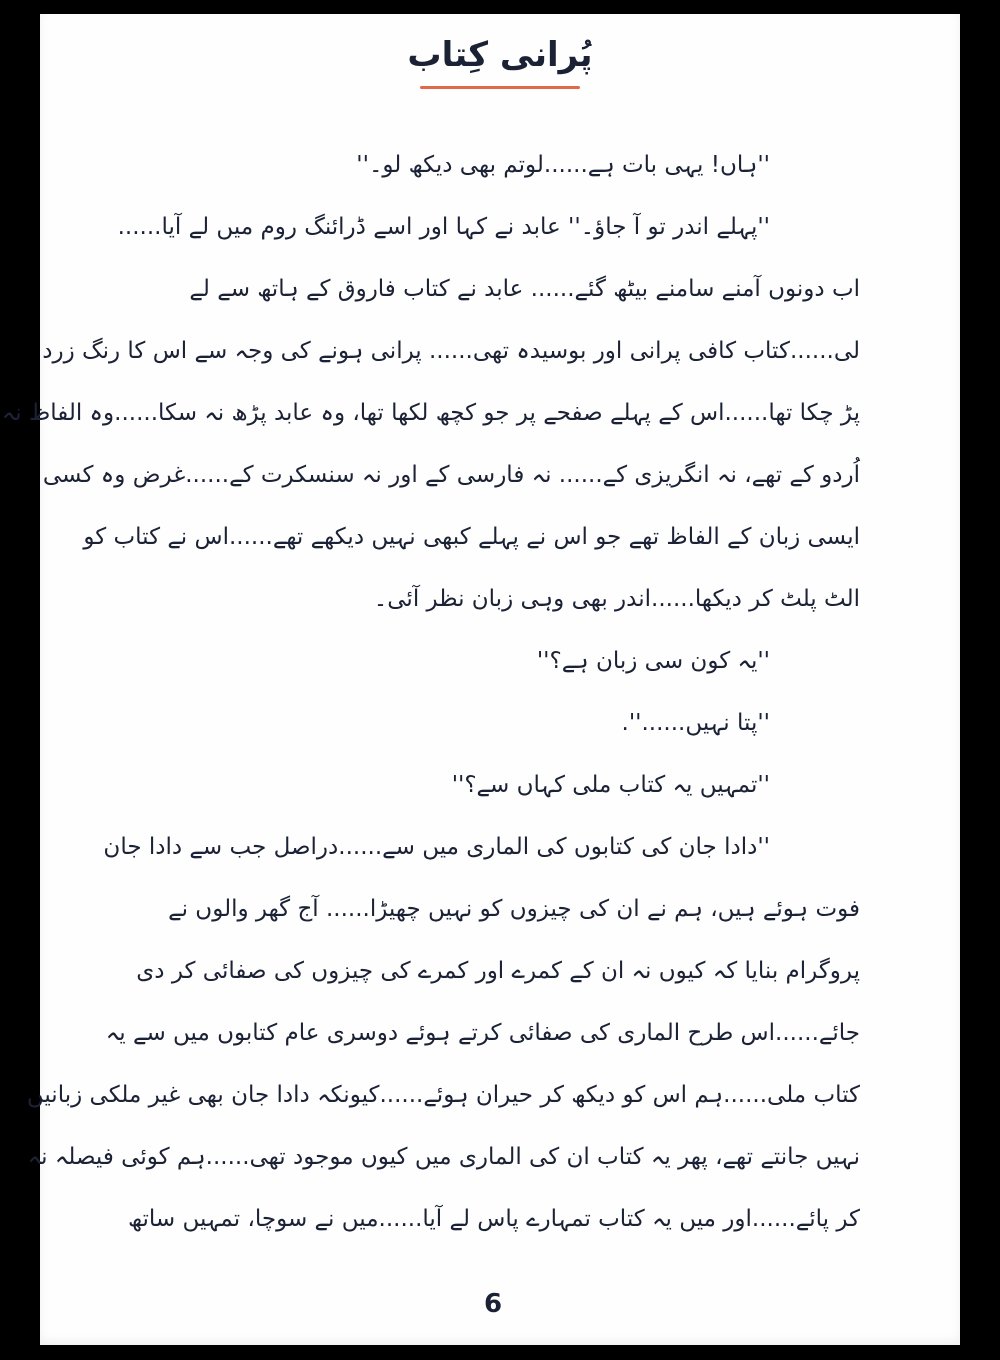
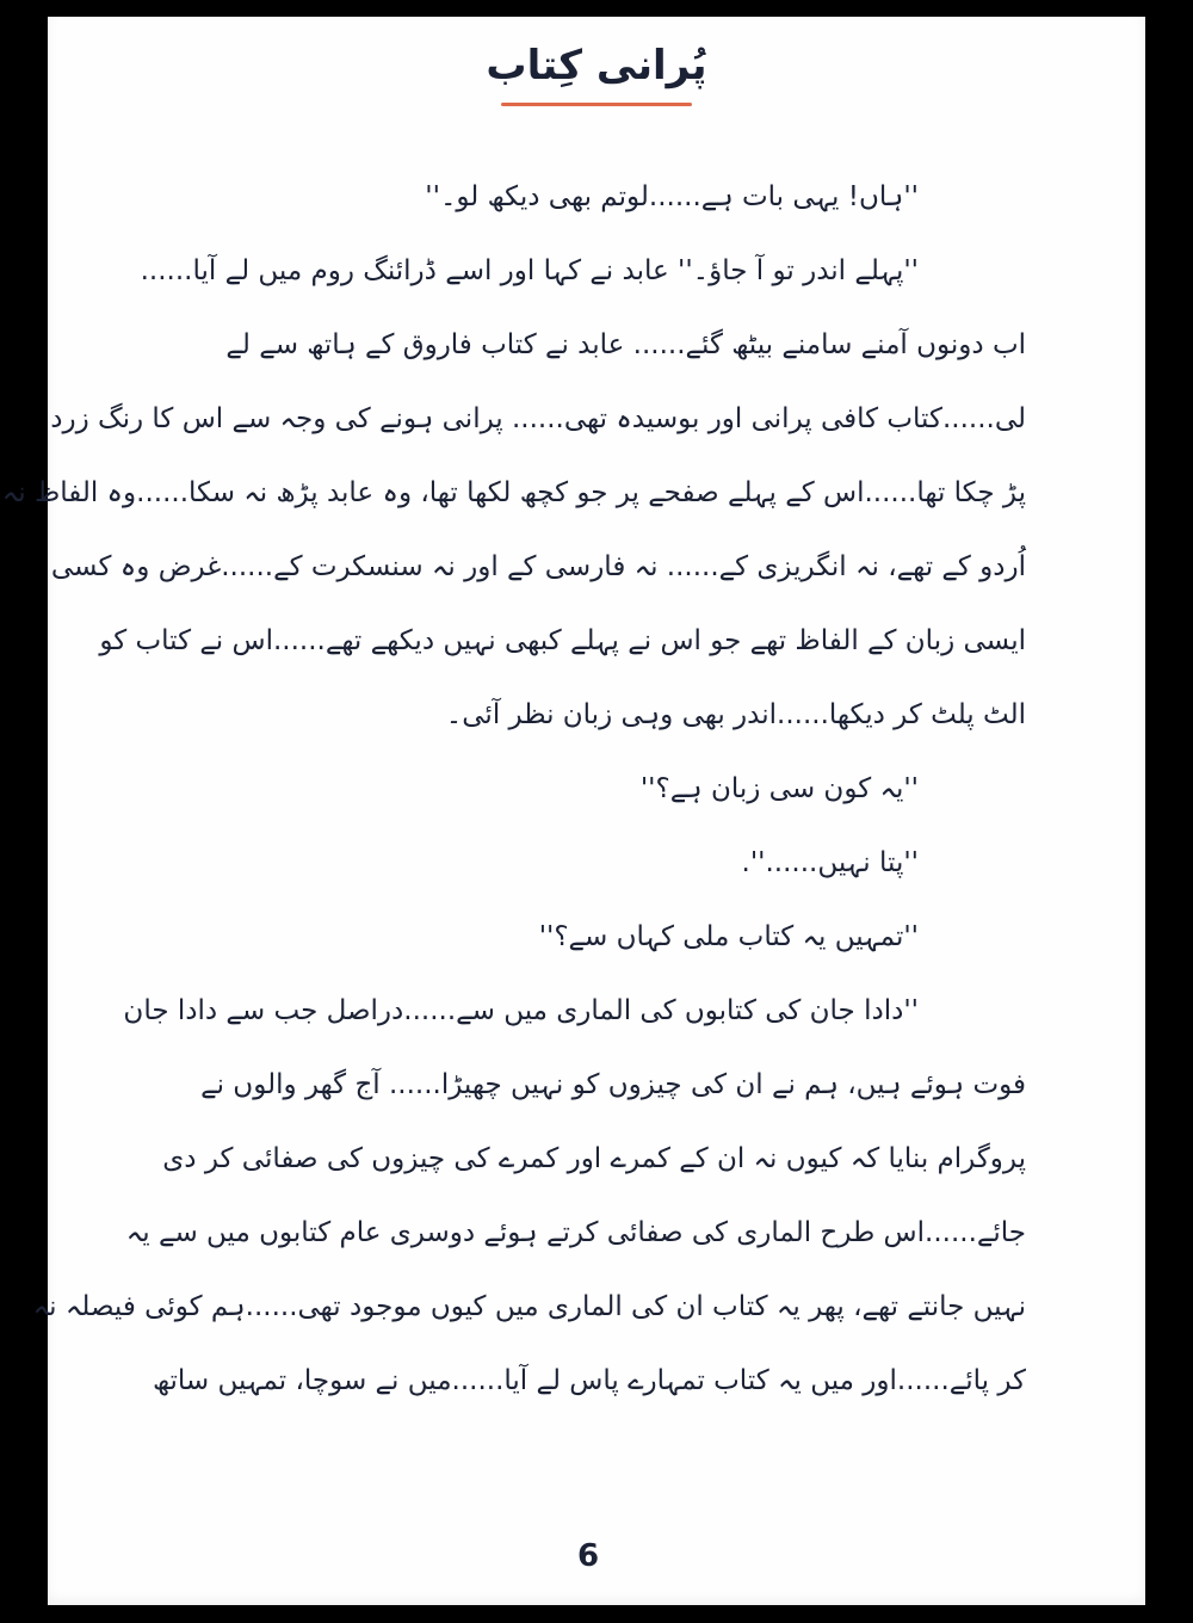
  پُرانی کِتاب
  ''ہاں! یہی بات ہے......لوتم بھی دیکھ لو۔''
  ''پہلے اندر تو آ جاؤ۔'' عابد نے کہا اور اسے ڈرائنگ روم میں لے آیا......
  اب دونوں آمنے سامنے بیٹھ گئے...... عابد نے کتاب فاروق کے ہاتھ سے لے
  لی......کتاب کافی پرانی اور بوسیدہ تھی...... پرانی ہونے کی وجہ سے اس کا رنگ زرد
  پڑ چکا تھا......اس کے پہلے صفحے پر جو کچھ لکھا تھا، وہ عابد پڑھ نہ سکا......وہ الفاظ نہ
  اُردو کے تھے، نہ انگریزی کے...... نہ فارسی کے اور نہ سنسکرت کے......غرض وہ کسی
  ایسی زبان کے الفاظ تھے جو اس نے پہلے کبھی نہیں دیکھے تھے......اس نے کتاب کو
  الٹ پلٹ کر دیکھا......اندر بھی وہی زبان نظر آئی۔
  ''یہ کون سی زبان ہے؟''
  ''پتا نہیں......''.
  ''تمہیں یہ کتاب ملی کہاں سے؟''
  ''دادا جان کی کتابوں کی الماری میں سے......دراصل جب سے دادا جان
  فوت ہوئے ہیں، ہم نے ان کی چیزوں کو نہیں چھیڑا...... آج گھر والوں نے
  پروگرام بنایا کہ کیوں نہ ان کے کمرے اور کمرے کی چیزوں کی صفائی کر دی
  جائے......اس طرح الماری کی صفائی کرتے ہوئے دوسری عام کتابوں میں سے یہ
- کتاب ملی......ہم اس کو دیکھ کر حیران ہوئے......کیونکہ دادا جان بھی غیر ملکی زبانیں
  نہیں جانتے تھے، پھر یہ کتاب ان کی الماری میں کیوں موجود تھی......ہم کوئی فیصلہ نہ
  کر پائے......اور میں یہ کتاب تمہارے پاس لے آیا......میں نے سوچا، تمہیں ساتھ
  6
